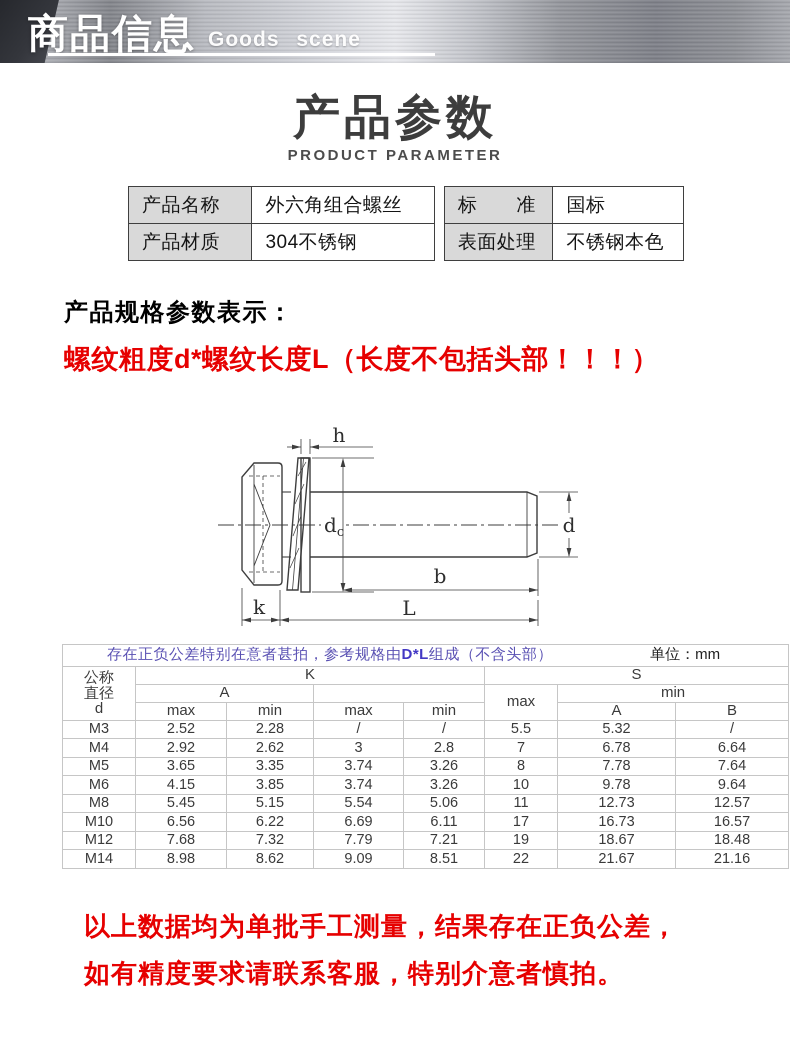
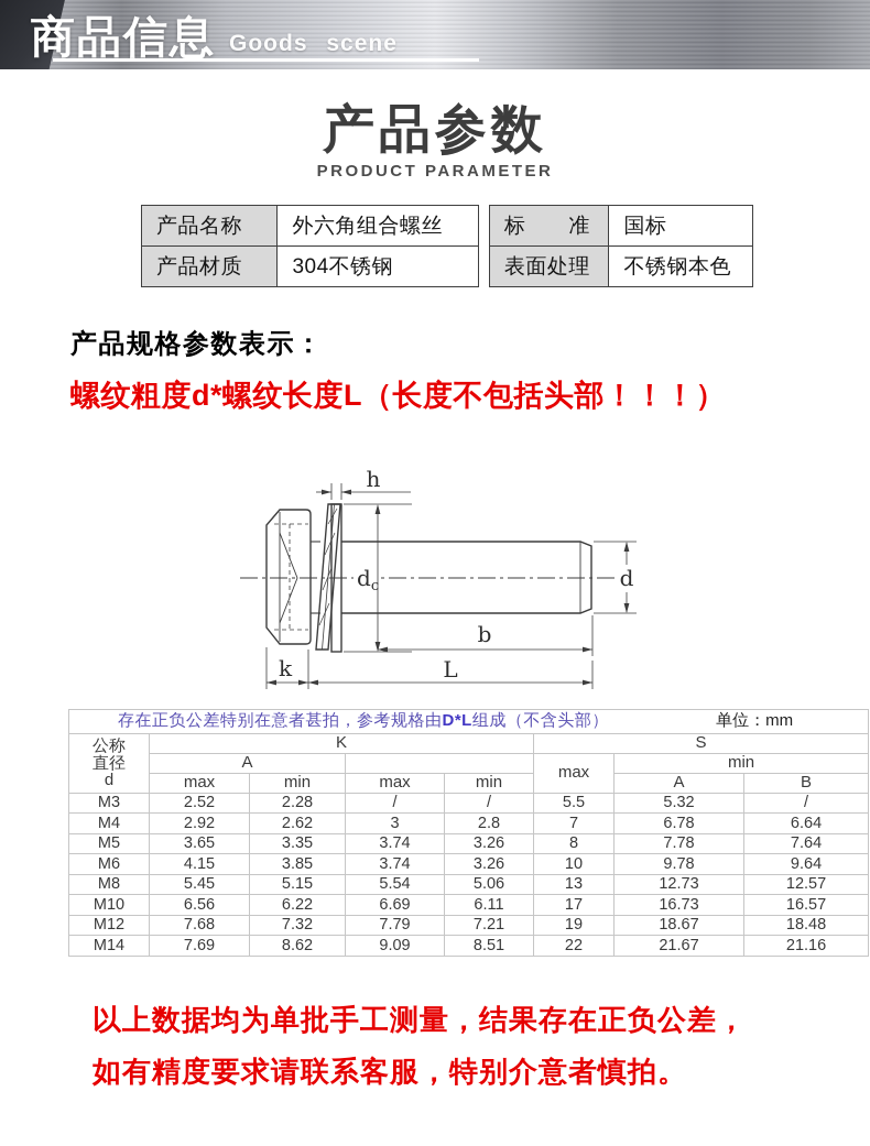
  商品信息
  Goods scene
  产品参数
  PRODUCT PARAMETER
  产品名称	外六角组合螺丝
  产品材质	304不锈钢
  标 准	国标
  表面处理	不锈钢本色
  产品规格参数表示：
  螺纹粗度d*螺纹长度L（长度不包括头部！！！）
  h
  dc
  d
  b
  k
  L
  存在正负公差特别在意者甚拍，参考规格由D*L组成（不含头部） 单位：mm
  公称 直径 d	K	S
  A		max	min
  max	min	max	min	A	B
  M3	2.52	2.28	/	/	5.5	5.32	/
  M4	2.92	2.62	3	2.8	7	6.78	6.64
  M5	3.65	3.35	3.74	3.26	8	7.78	7.64
  M6	4.15	3.85	3.74	3.26	10	9.78	9.64
- M8	5.45	5.15	5.54	5.06	11	12.73	12.57
+ M8	5.45	5.15	5.54	5.06	13	12.73	12.57
  M10	6.56	6.22	6.69	6.11	17	16.73	16.57
  M12	7.68	7.32	7.79	7.21	19	18.67	18.48
- M14	8.98	8.62	9.09	8.51	22	21.67	21.16
+ M14	7.69	8.62	9.09	8.51	22	21.67	21.16
  以上数据均为单批手工测量，结果存在正负公差，
  如有精度要求请联系客服，特别介意者慎拍。
